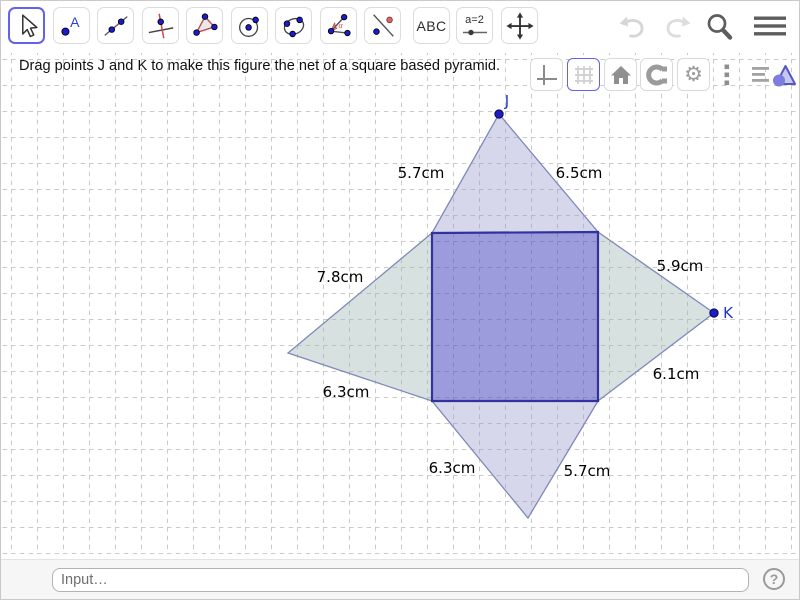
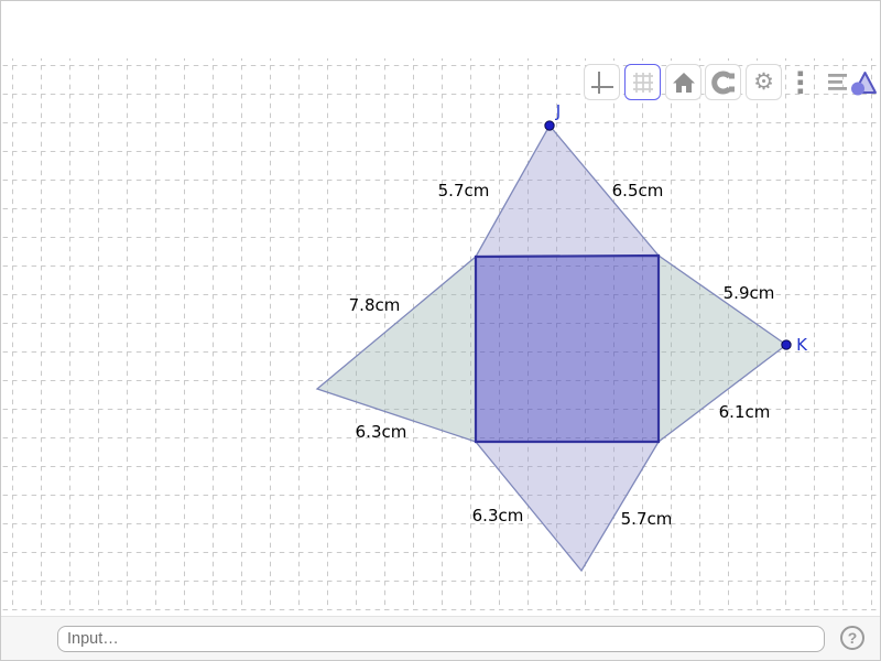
- A
- α
- ABC
- a=2
- Drag points J and K to make this figure the net of a square based pyramid.
  J
  K
  5.7cm
  6.5cm
  7.8cm
  5.9cm
  6.3cm
  6.1cm
  6.3cm
  5.7cm
  ⚙
  Input…
  ?
